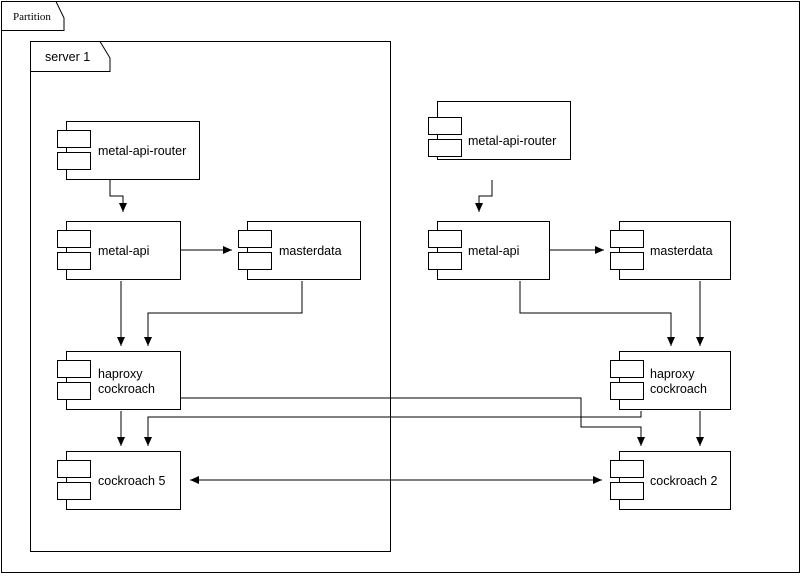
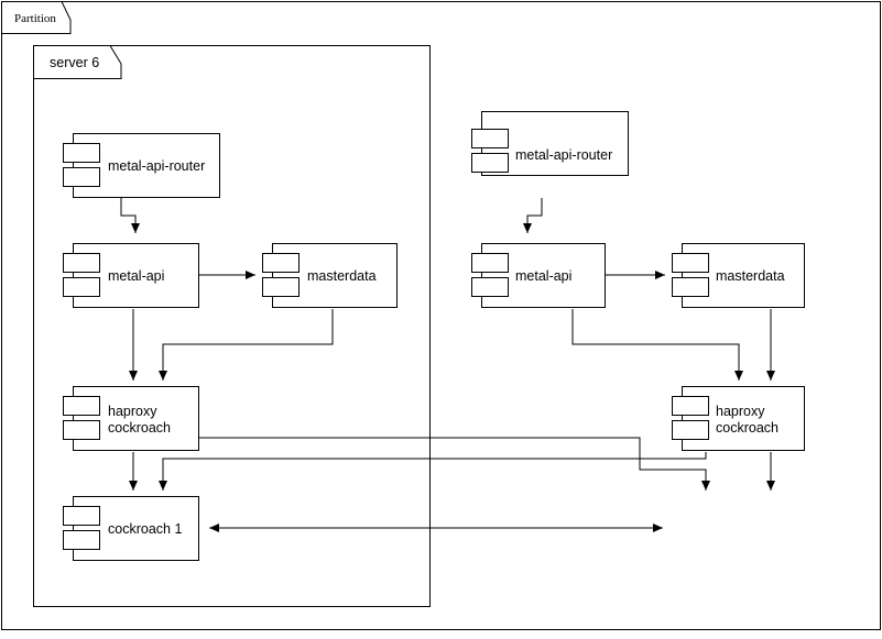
  Partition
- server 1
+ server 6
  metal-api-router
  metal-api
  masterdata
  haproxy
  cockroach
- cockroach 5
+ cockroach 1
  metal-api-router
  metal-api
  masterdata
  haproxy
  cockroach
- cockroach 2
